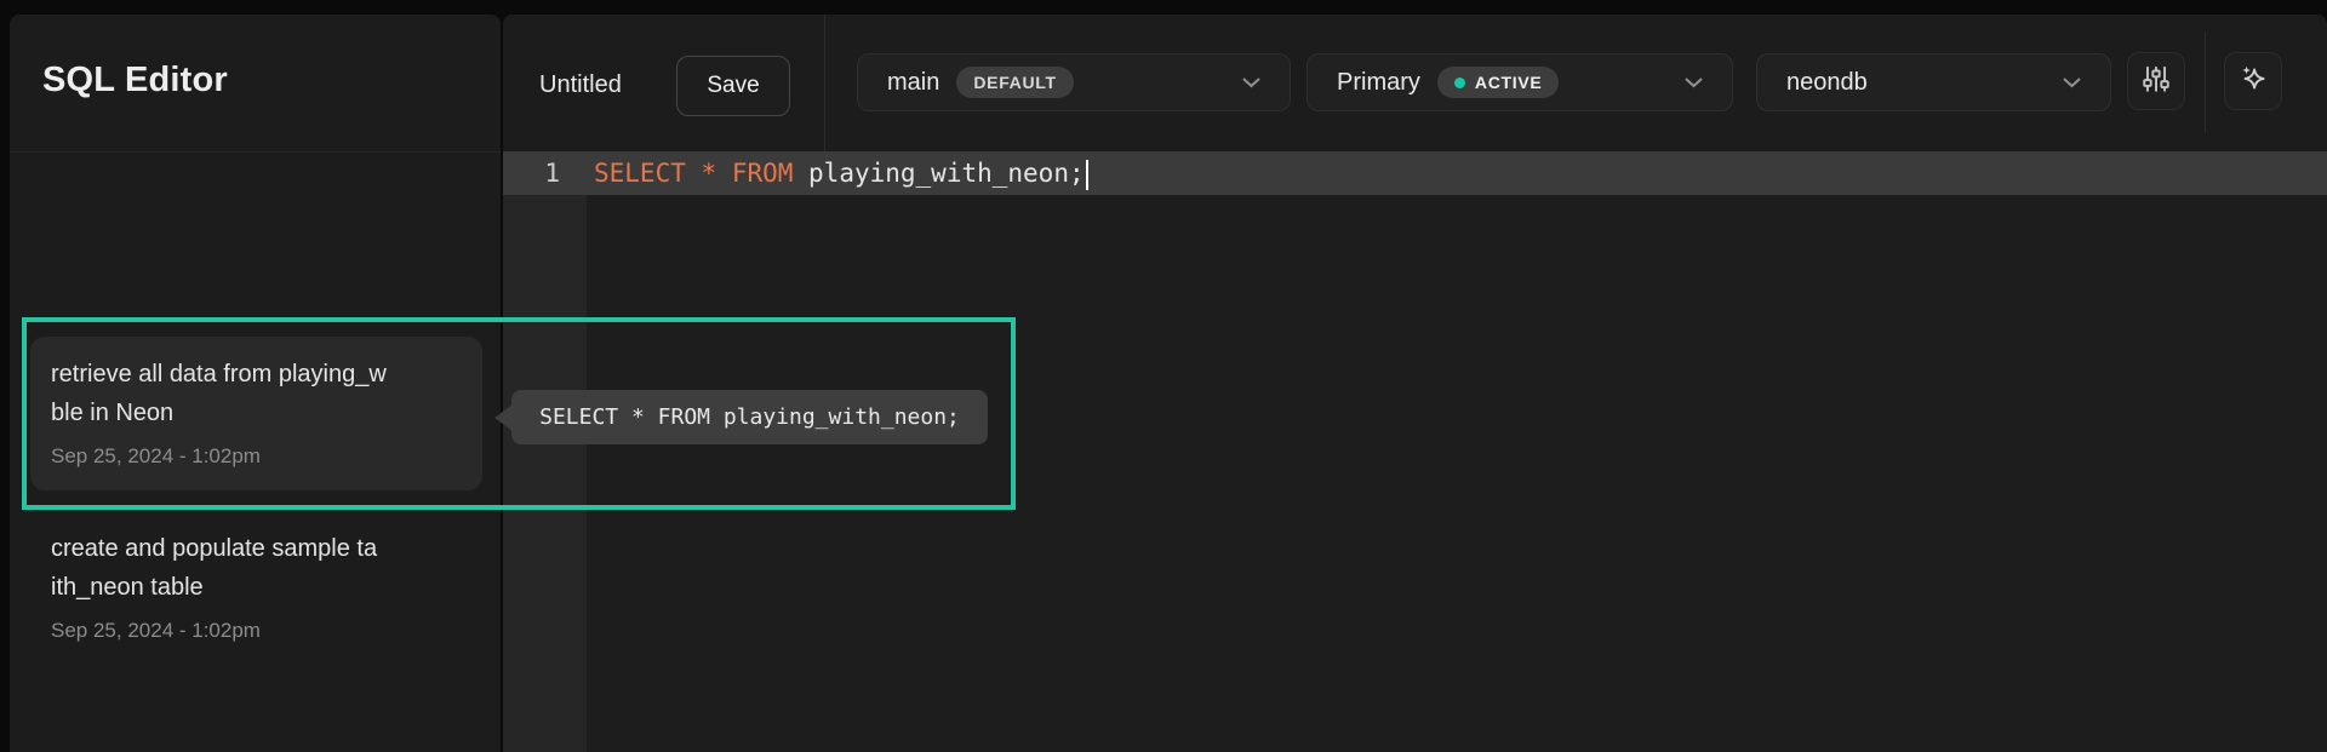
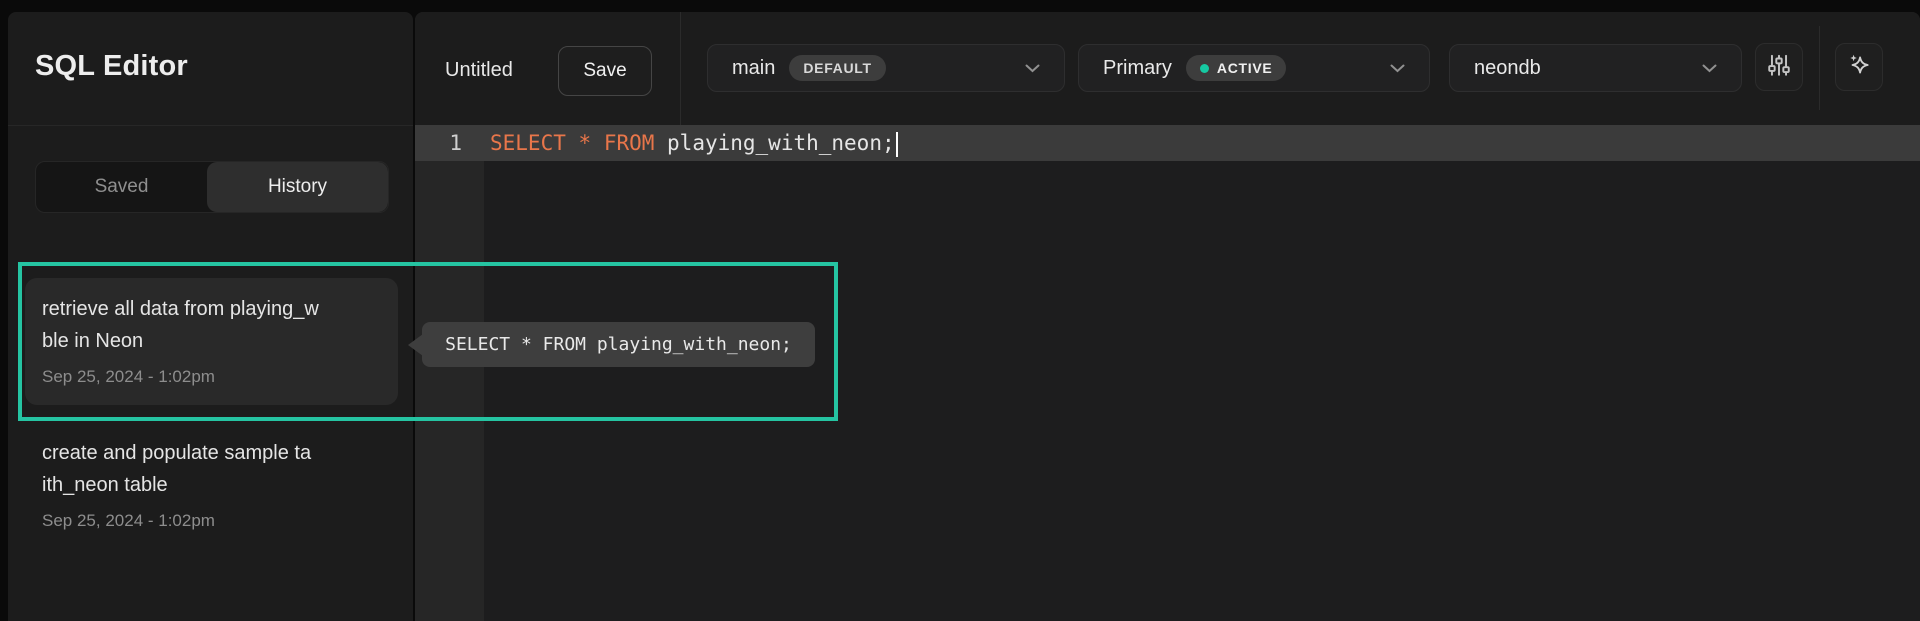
  SQL Editor
+ Saved
+ History
  retrieve all data from playing_w
  ble in Neon
  Sep 25, 2024 - 1:02pm
  create and populate sample ta
  ith_neon table
  Sep 25, 2024 - 1:02pm
  Untitled
  Save
  main
  DEFAULT
  Primary
  ACTIVE
  neondb
  1
  SELECT * FROM playing_with_neon;
  SELECT * FROM playing_with_neon;
